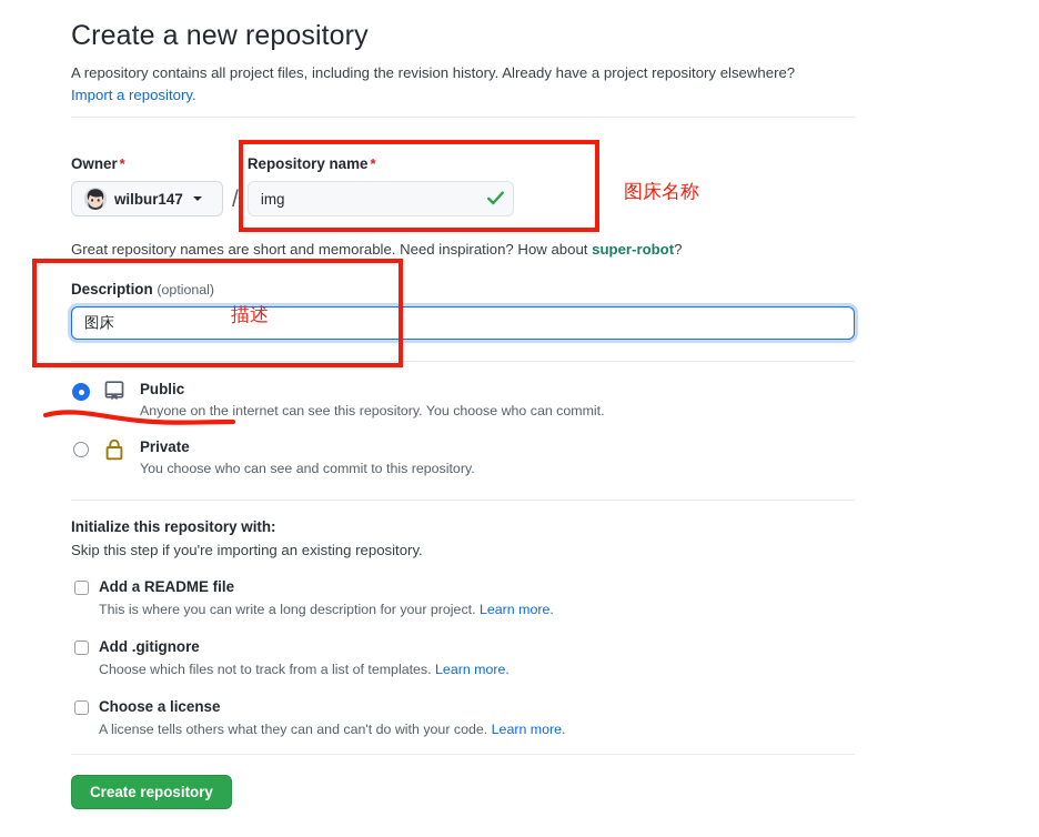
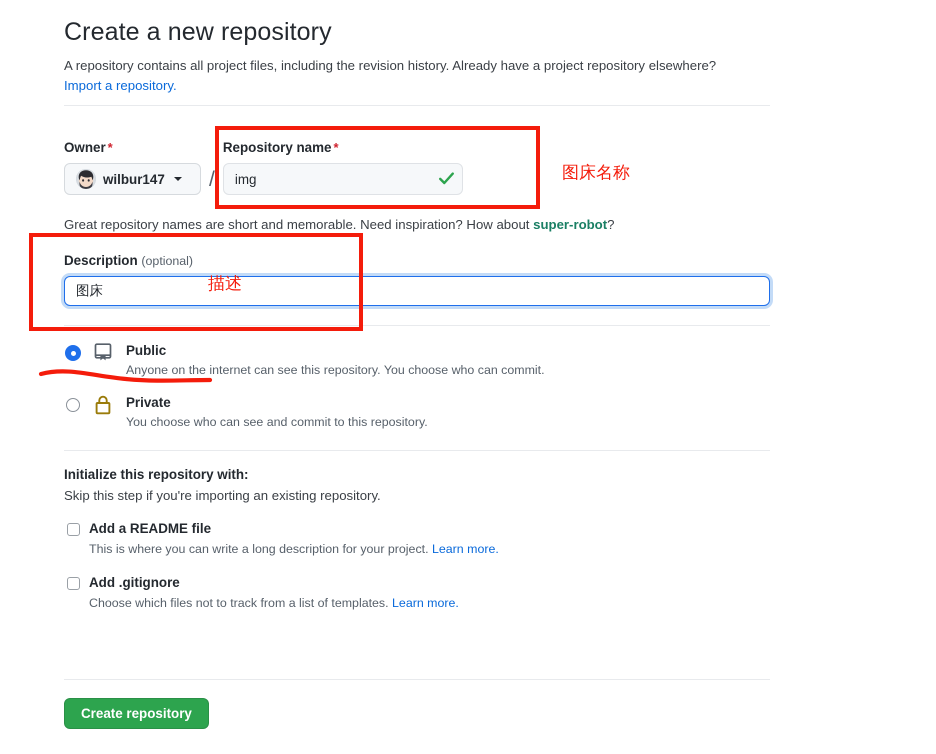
  Create a new repository
  A repository contains all project files, including the revision history. Already have a project repository elsewhere?
  Import a repository.
  Owner *
  wilbur147
  /
  Repository name *
  img
  Great repository names are short and memorable. Need inspiration? How about super-robot?
  Description (optional)
  图床
  Public
  Anyone on the internet can see this repository. You choose who can commit.
  Private
  You choose who can see and commit to this repository.
  Initialize this repository with:
  Skip this step if you're importing an existing repository.
  Add a README file
  This is where you can write a long description for your project. Learn more.
  Add .gitignore
  Choose which files not to track from a list of templates. Learn more.
- Choose a license
- A license tells others what they can and can't do with your code. Learn more.
  Create repository
  图床名称
  描述
